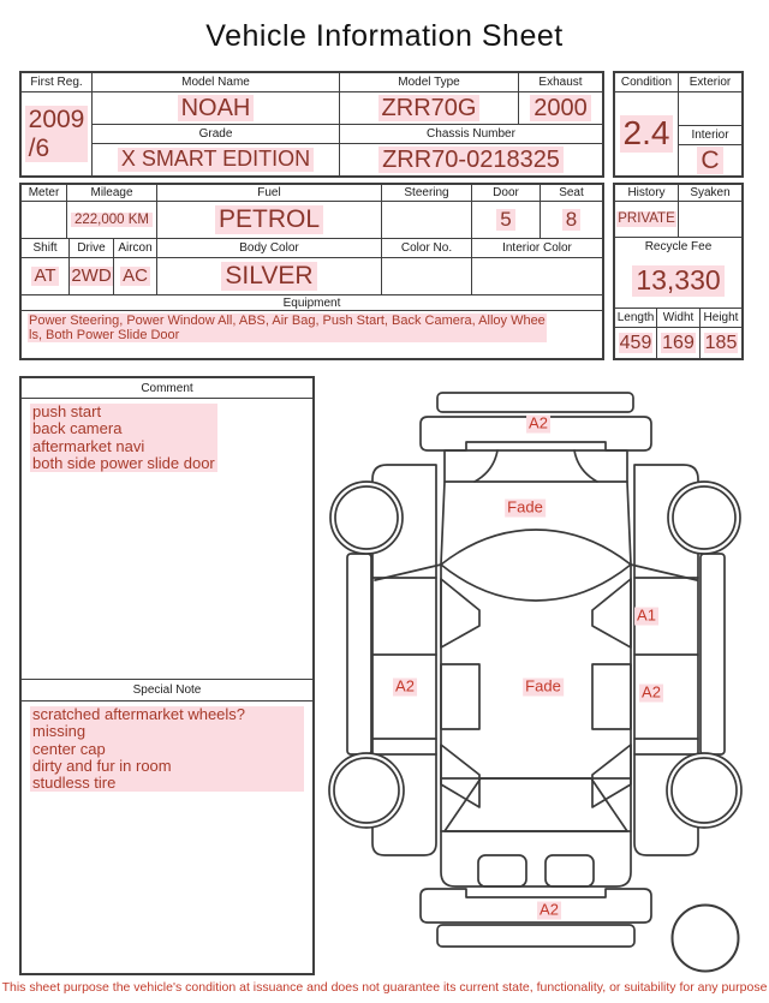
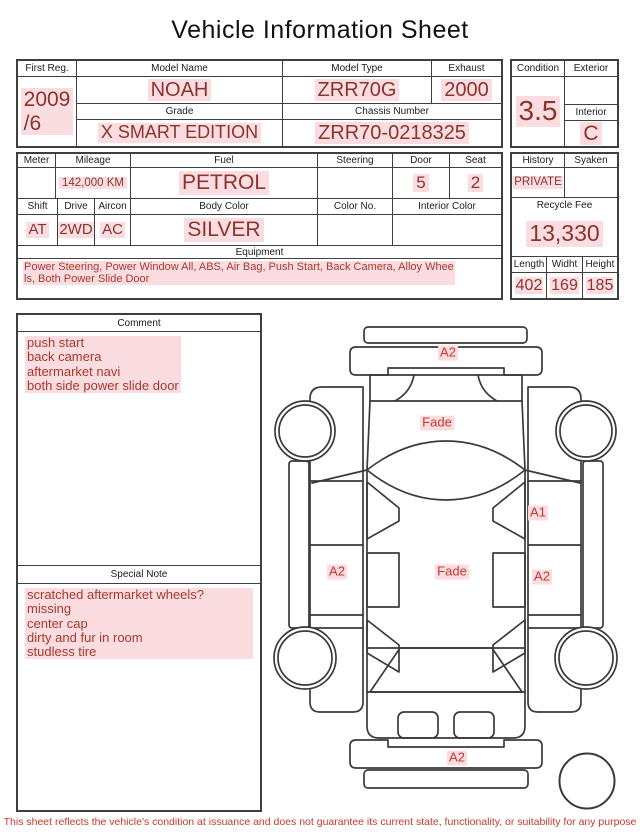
  Vehicle Information Sheet
  First Reg.
  2009
  /6
  Model Name
  Model Type
  Exhaust
  NOAH
  ZRR70G
  2000
  Grade
  Chassis Number
  X SMART EDITION
  ZRR70-0218325
  Condition
- 2.4
+ 3.5
  Exterior
  Interior
  C
  Meter
  Mileage
  Fuel
  Steering
  Door
  Seat
- 222,000 KM
+ 142,000 KM
  PETROL
  5
- 8
+ 2
  Shift
  Drive
  Aircon
  Body Color
  Color No.
  Interior Color
  AT
  2WD
  AC
  SILVER
  Equipment
  Power Steering, Power Window All, ABS, Air Bag, Push Start, Back Camera, Alloy Whee
  ls, Both Power Slide Door
  History
  Syaken
  PRIVATE
  Recycle Fee
  13,330
  Length
  Widht
  Height
- 459
+ 402
  169
  185
  Comment
  push start
  back camera
  aftermarket navi
  both side power slide door
  Special Note
  scratched aftermarket wheels? missing
  center cap
  dirty and fur in room
  studless tire
  A2
  Fade
  A1
  A2
  Fade
  A2
  A2
- This sheet purpose the vehicle's condition at issuance and does not guarantee its current state, functionality, or suitability for any purpose
+ This sheet reflects the vehicle's condition at issuance and does not guarantee its current state, functionality, or suitability for any purpose
